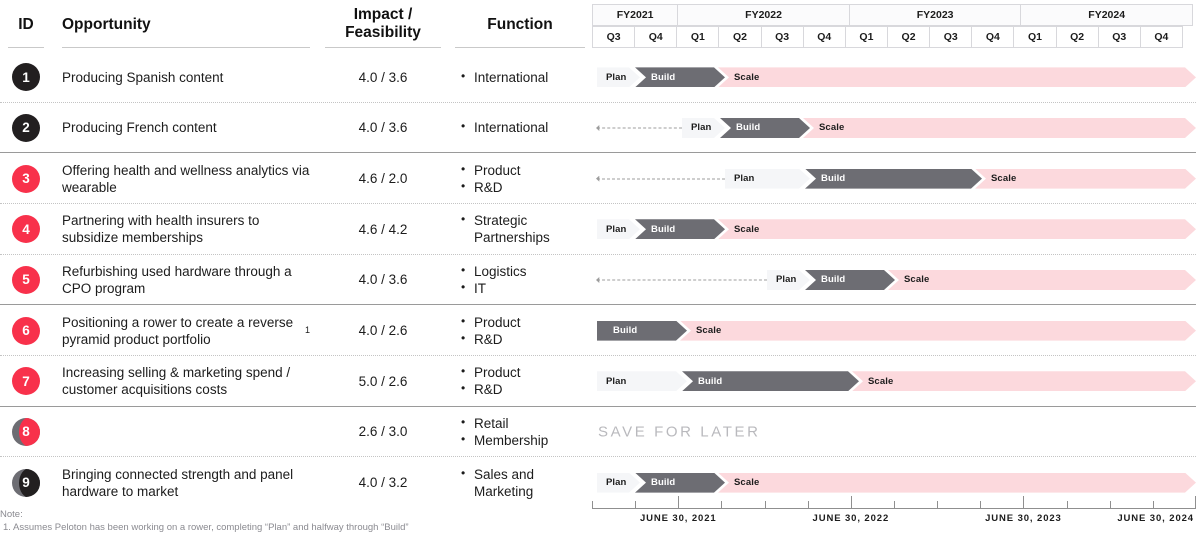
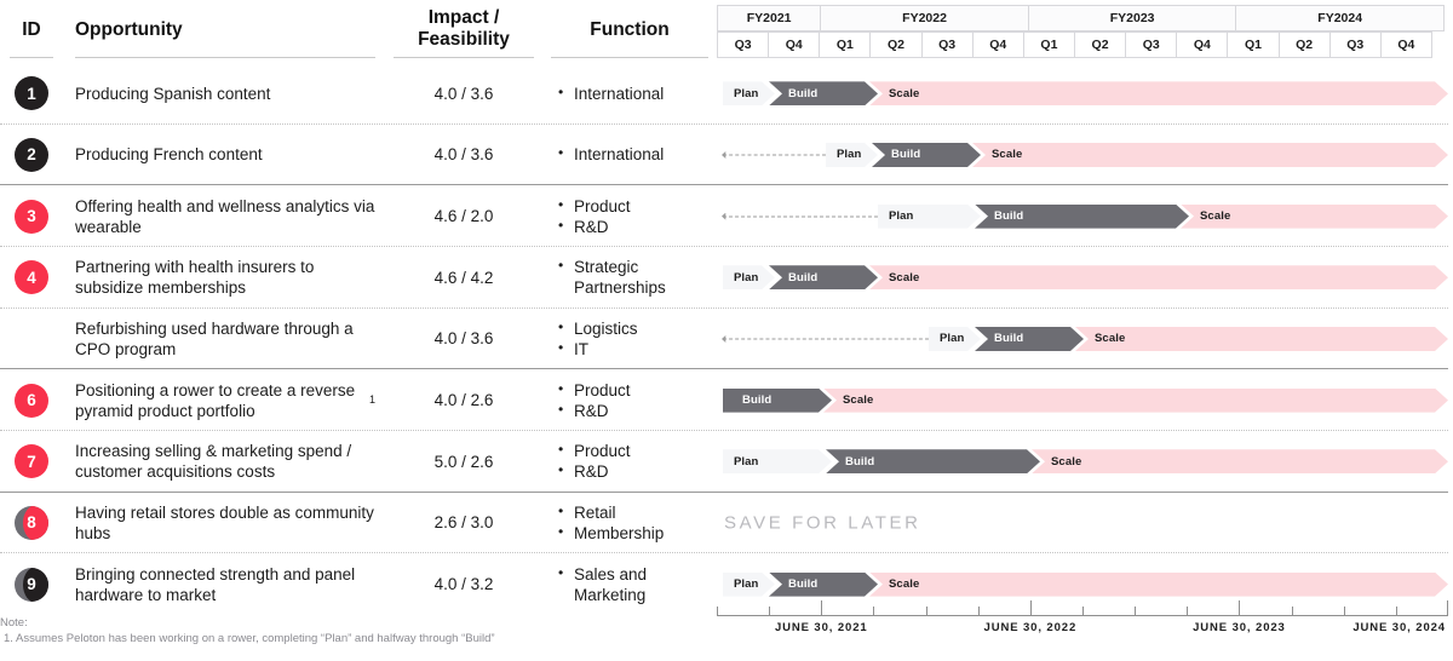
  ID
  Opportunity
  Impact /
  Feasibility
  Function
  FY2021
  FY2022
  FY2023
  FY2024
  Q3
  Q4
  Q1
  Q2
  Q3
  Q4
  Q1
  Q2
  Q3
  Q4
  Q1
  Q2
  Q3
  Q4
  1
  Producing Spanish content
  4.0 / 3.6
  International
  Plan
  Build
  Scale
  2
  Producing French content
  4.0 / 3.6
  International
  Plan
  Build
  Scale
  3
  Offering health and wellness analytics via wearable
  4.6 / 2.0
  Product
  R&D
  Plan
  Build
  Scale
  4
  Partnering with health insurers to subsidize memberships
  4.6 / 4.2
  Strategic Partnerships
  Plan
  Build
  Scale
- 5
  Refurbishing used hardware through a CPO program
  4.0 / 3.6
  Logistics
  IT
  Plan
  Build
  Scale
  6
  Positioning a rower to create a reverse pyramid product portfolio
  1
  4.0 / 2.6
  Product
  R&D
  Build
  Scale
  7
  Increasing selling & marketing spend / customer acquisitions costs
  5.0 / 2.6
  Product
  R&D
  Plan
  Build
  Scale
  8
+ Having retail stores double as community hubs
  2.6 / 3.0
  Retail
  Membership
  SAVE FOR LATER
  9
  Bringing connected strength and panel hardware to market
  4.0 / 3.2
  Sales and Marketing
  Plan
  Build
  Scale
  JUNE 30, 2021
  JUNE 30, 2022
  JUNE 30, 2023
  JUNE 30, 2024
  Note:
  1. Assumes Peloton has been working on a rower, completing “Plan” and halfway through “Build”
